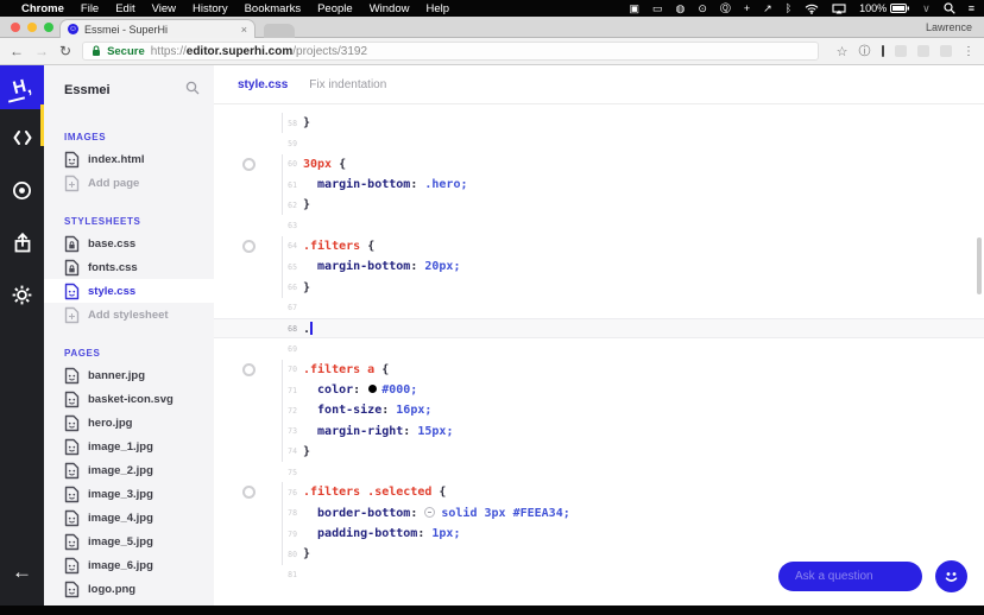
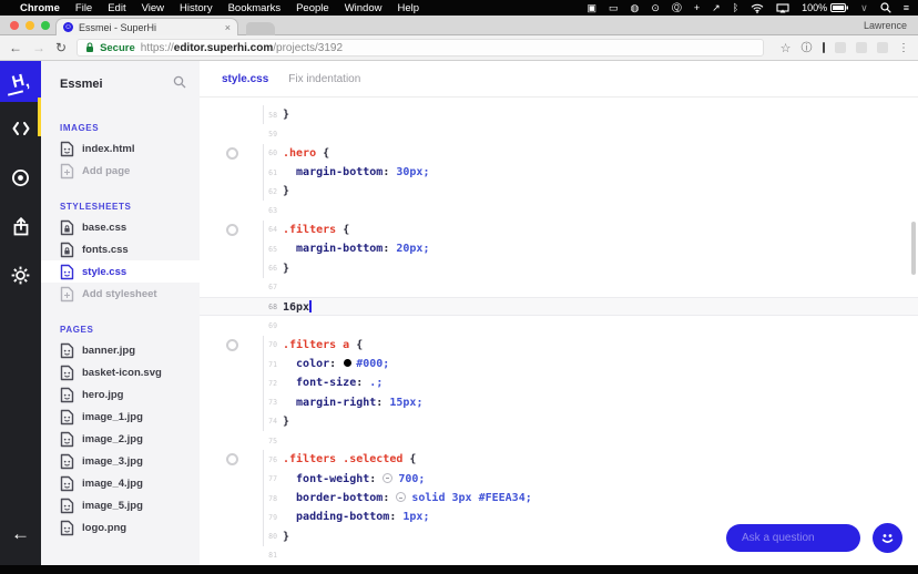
  Chrome
  File
  Edit
  View
  History
  Bookmarks
  People
  Window
  Help
  ▣
  ▭
  ◍
  ⊙
  Ⓠ
  +
  ↗
  ᛒ
  100%
  ∨
  ≡
  Essmei - SuperHi
  ×
  Lawrence
  ←
  →
  ↻
  Secure
  https://editor.superhi.com/projects/3192
  ☆
  ⓘ
  ⋮
  ←
  Essmei
  IMAGES
  index.html
  Add page
  STYLESHEETS
  base.css
  fonts.css
  style.css
  Add stylesheet
  PAGES
  banner.jpg
  basket-icon.svg
  hero.jpg
  image_1.jpg
  image_2.jpg
  image_3.jpg
  image_4.jpg
  image_5.jpg
- image_6.jpg
  logo.png
  style.css
  Fix indentation
  58
  }
  59
  60
- 30px {
+ .hero {
  61
- margin-bottom: .hero;
+ margin-bottom: 30px;
  62
  }
  63
  64
  .filters {
  65
  margin-bottom: 20px;
  66
  }
  67
  68
- .
+ 16px
  69
  70
  .filters a {
  71
  color: #000;
  72
- font-size: 16px;
+ font-size: .;
  73
  margin-right: 15px;
  74
  }
  75
  76
  .filters .selected {
+ 77
+ font-weight: 700;
  78
  border-bottom: solid 3px #FEEA34;
  79
  padding-bottom: 1px;
  80
  }
  81
  Ask a question
